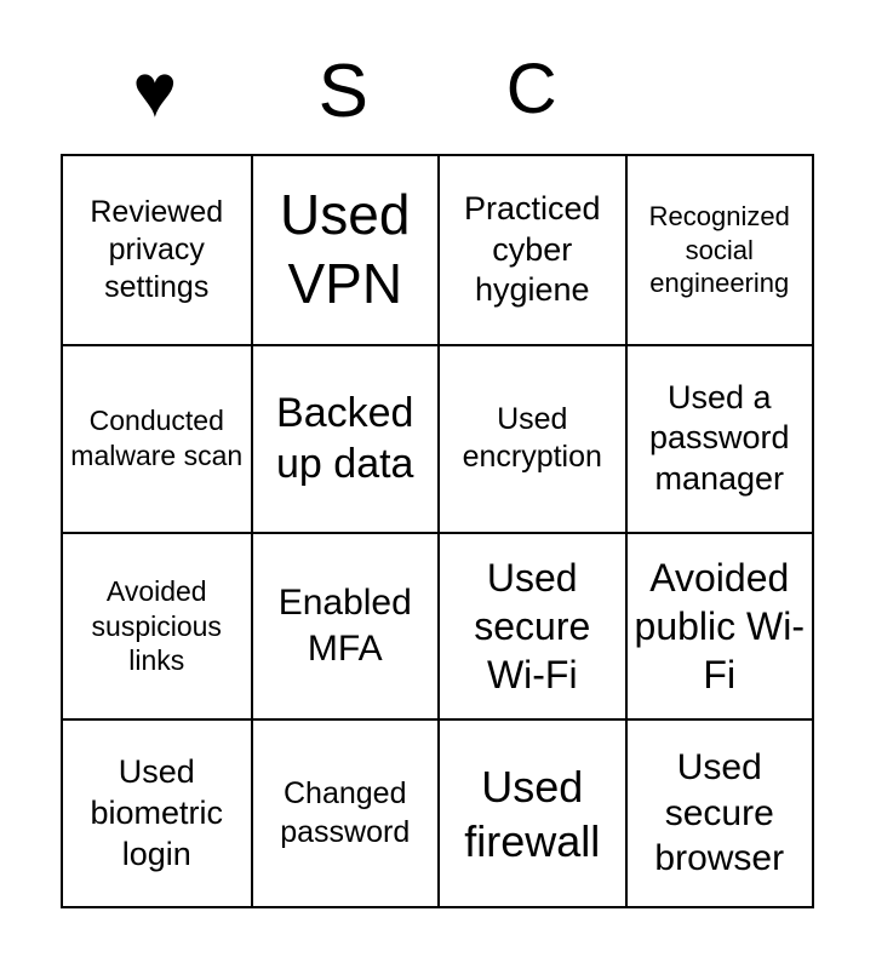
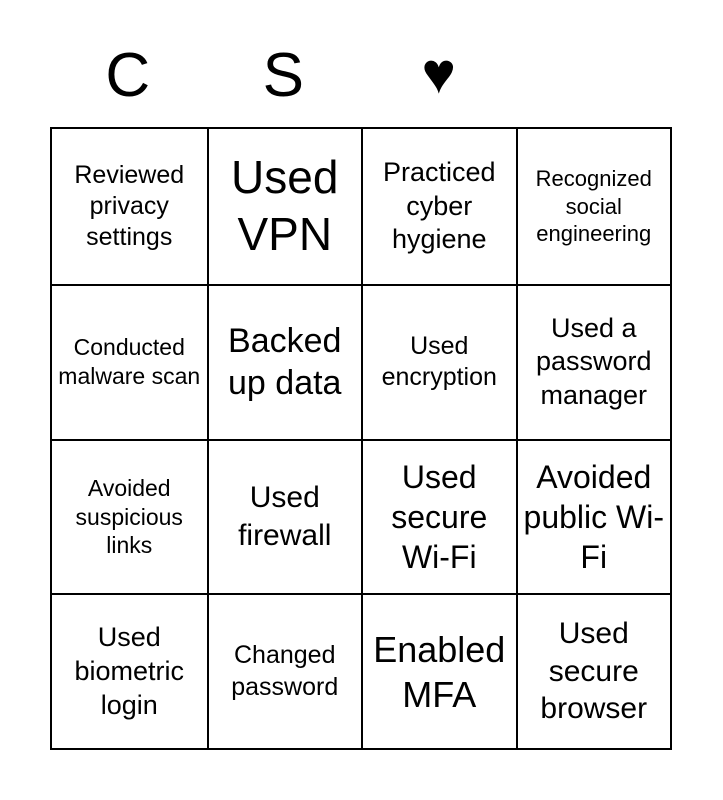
- ♥
+ C
  S
- C
+ ♥
  Reviewed privacy settings
  Used VPN
  Practiced cyber hygiene
  Recognized social engineering
  Conducted malware scan
  Backed up data
  Used encryption
  Used a password manager
  Avoided suspicious links
- Enabled MFA
+ Used firewall
  Used secure Wi-Fi
  Avoided public Wi-Fi
  Used biometric login
  Changed password
- Used firewall
+ Enabled MFA
  Used secure browser
